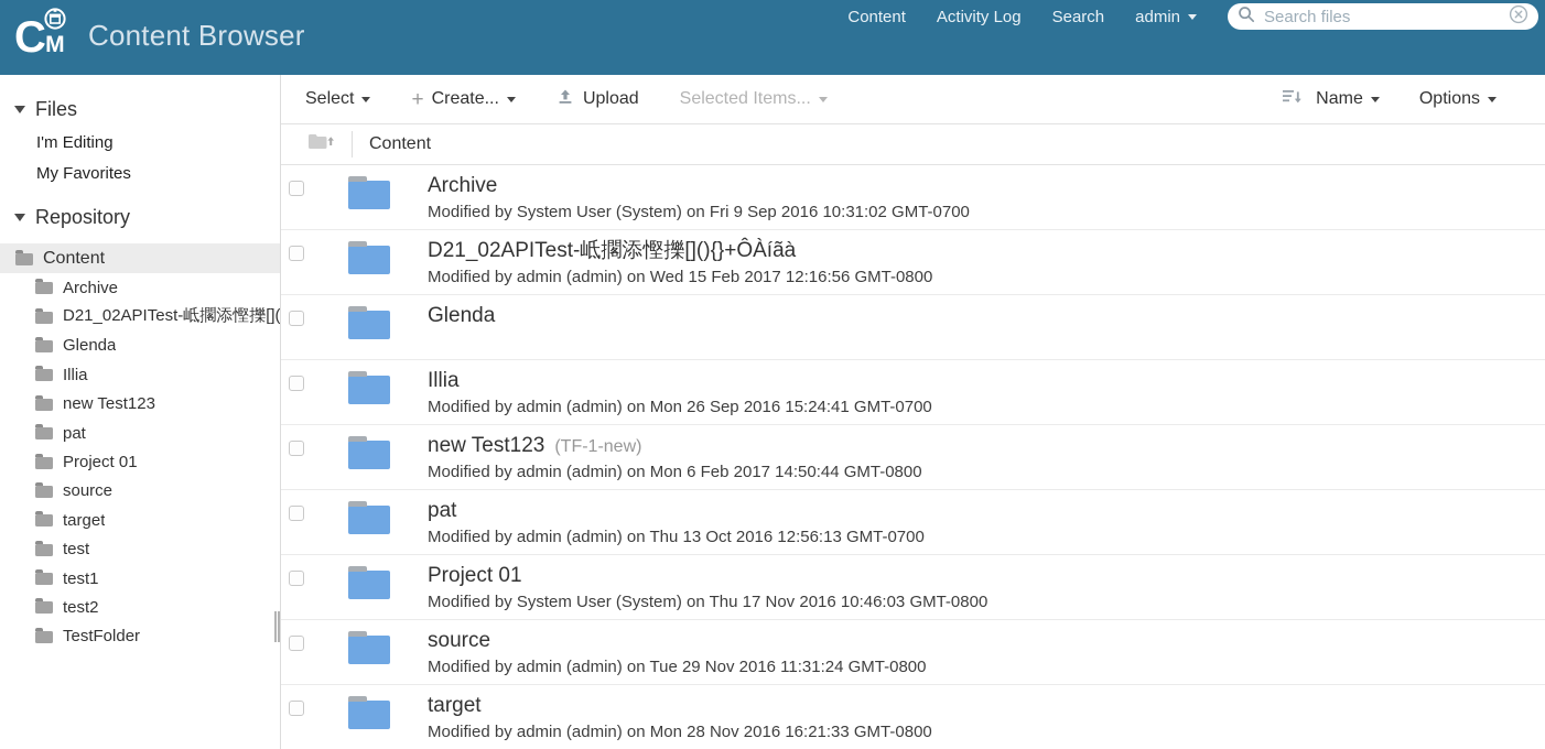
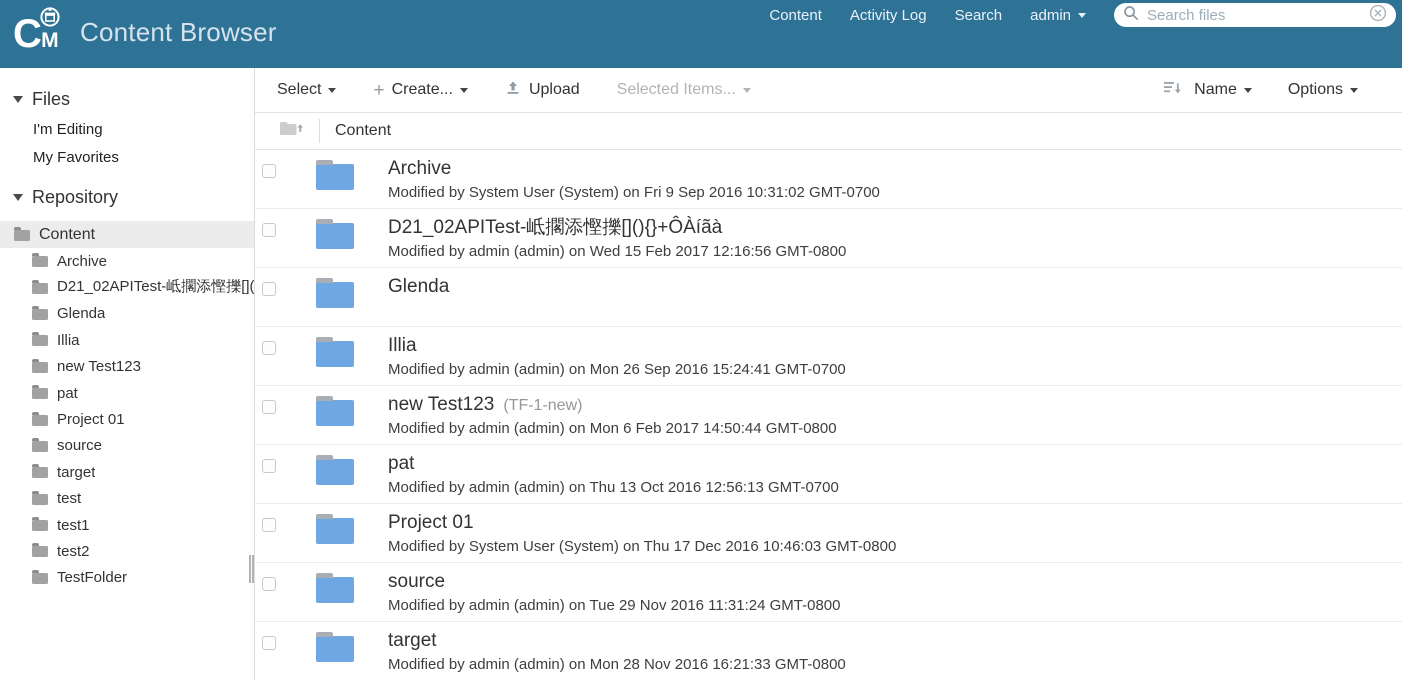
  C
  M
  Content Browser
  Content
  Activity Log
  Search
  admin
  Search files
  Files
  I'm Editing
  My Favorites
  Repository
  Content
  Archive
  D21_02APITest-岻擱添慳擽[](
  Glenda
  Illia
  new Test123
  pat
  Project 01
  source
  target
  test
  test1
  test2
  TestFolder
  Select
  +
  Create...
  Upload
  Selected Items...
  Name
  Options
  Content
  Archive
  Modified by System User (System) on Fri 9 Sep 2016 10:31:02 GMT-0700
  D21_02APITest-岻擱添慳擽[](){}+ÔÀíãà
  Modified by admin (admin) on Wed 15 Feb 2017 12:16:56 GMT-0800
  Glenda
  Illia
  Modified by admin (admin) on Mon 26 Sep 2016 15:24:41 GMT-0700
  new Test123
  (TF-1-new)
  Modified by admin (admin) on Mon 6 Feb 2017 14:50:44 GMT-0800
  pat
  Modified by admin (admin) on Thu 13 Oct 2016 12:56:13 GMT-0700
  Project 01
- Modified by System User (System) on Thu 17 Nov 2016 10:46:03 GMT-0800
+ Modified by System User (System) on Thu 17 Dec 2016 10:46:03 GMT-0800
  source
  Modified by admin (admin) on Tue 29 Nov 2016 11:31:24 GMT-0800
  target
  Modified by admin (admin) on Mon 28 Nov 2016 16:21:33 GMT-0800
